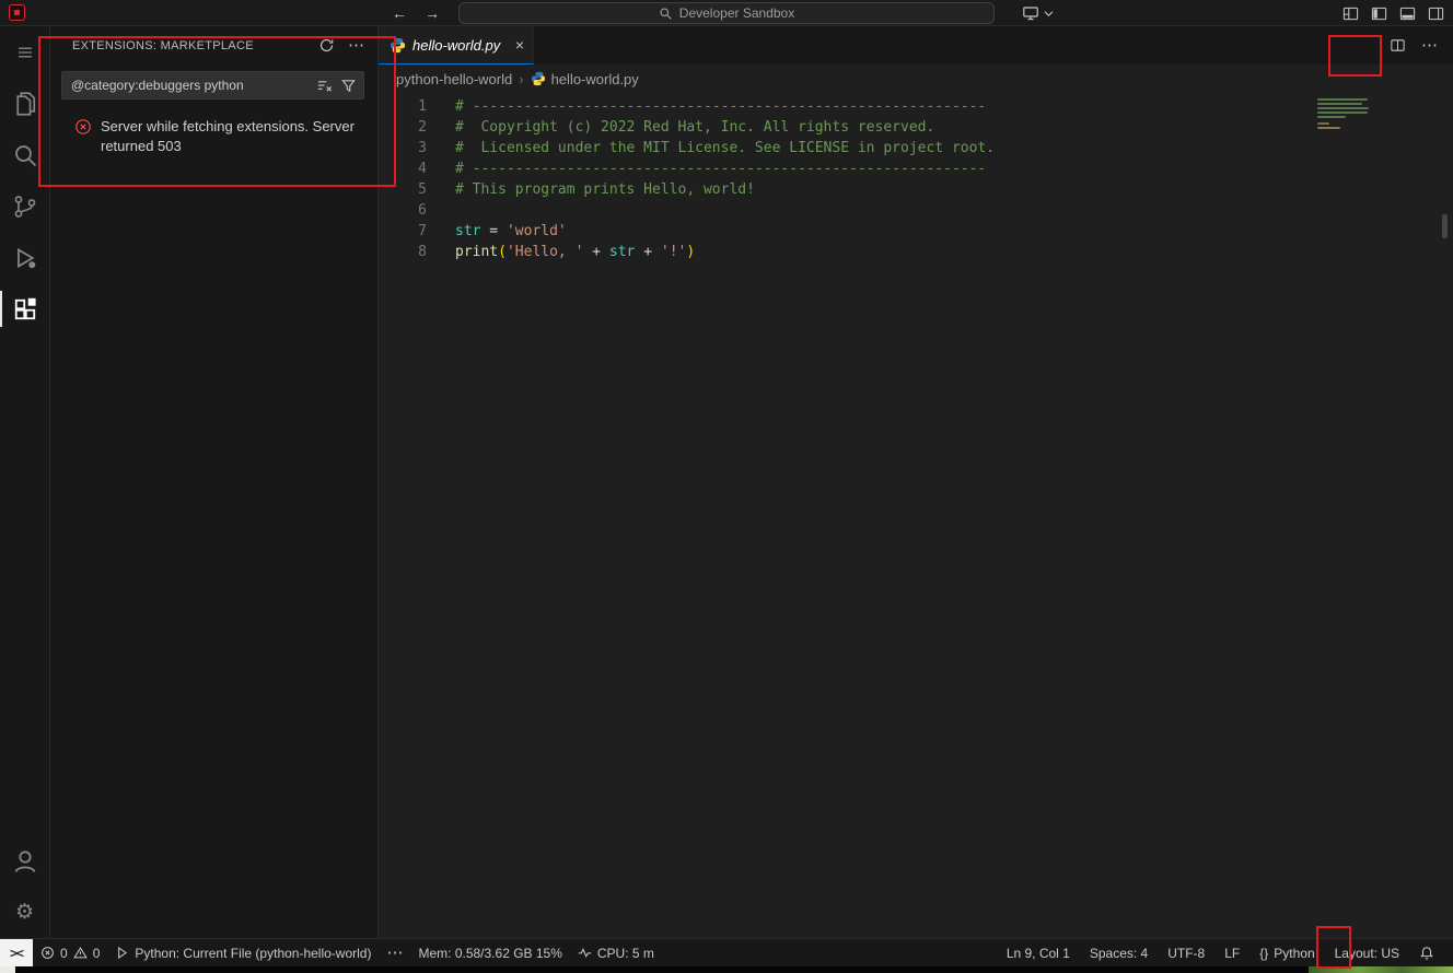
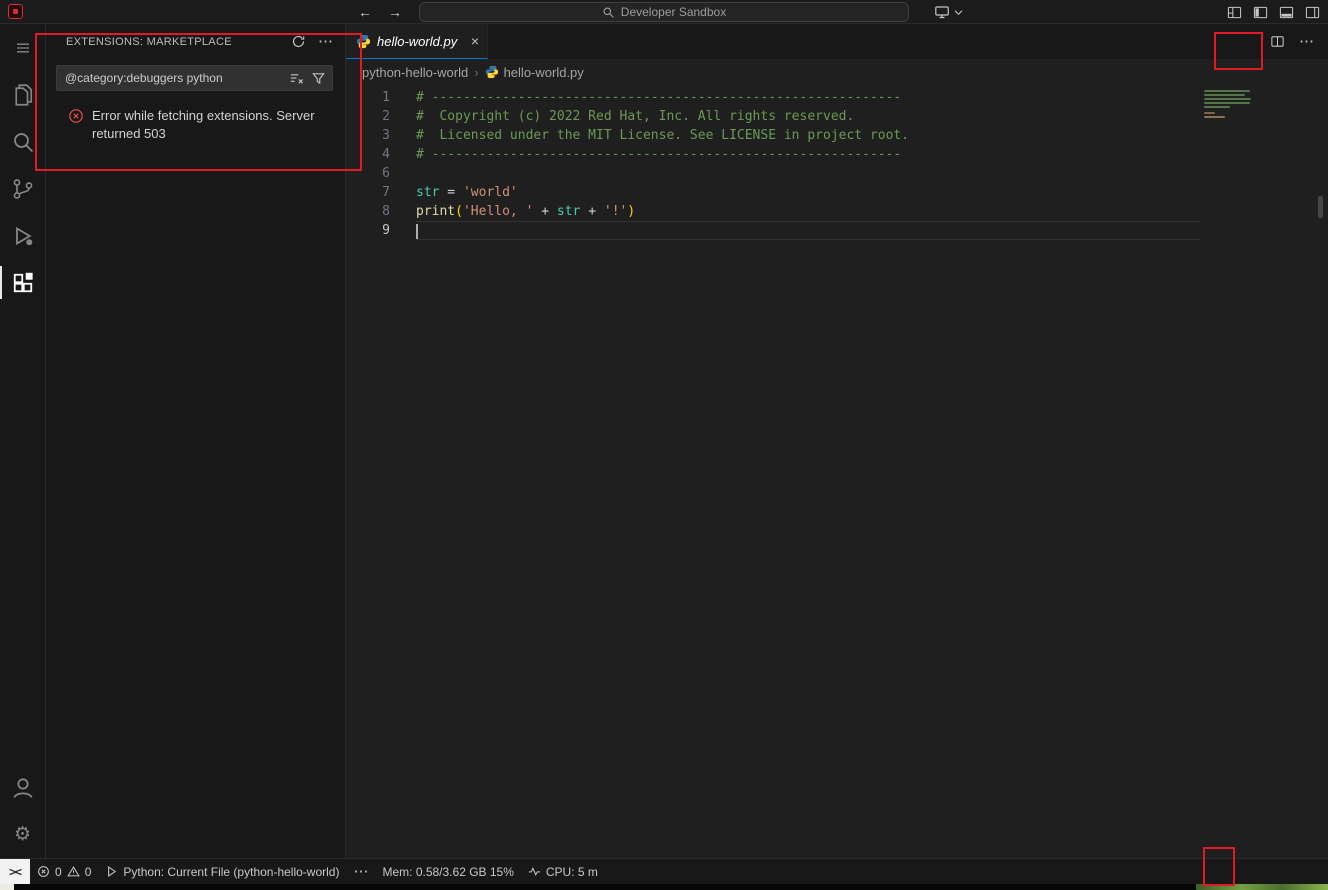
  ←
  →
  Developer Sandbox
  ⚙
  EXTENSIONS: MARKETPLACE
  ⋯
  @category:debuggers python
- Server while fetching extensions. Server
+ Error while fetching extensions. Server
  returned 503
  hello-world.py
  ×
  ⋯
  python-hello-world
  ›
  hello-world.py
  1
  # ------------------------------------------------------------
  2
  # Copyright (c) 2022 Red Hat, Inc. All rights reserved.
  3
  # Licensed under the MIT License. See LICENSE in project root.
  4
  # ------------------------------------------------------------
- 5
- # This program prints Hello, world!
  6
  7
  str = 'world'
  8
  print('Hello, ' + str + '!')
+ 9
  ><
  0
  0
  Python: Current File (python-hello-world)
  ⋯
  Mem: 0.58/3.62 GB 15%
  CPU: 5 m
- Ln 9, Col 1
- Spaces: 4
- UTF-8
- LF
- {}
- Python
- Layout: US
